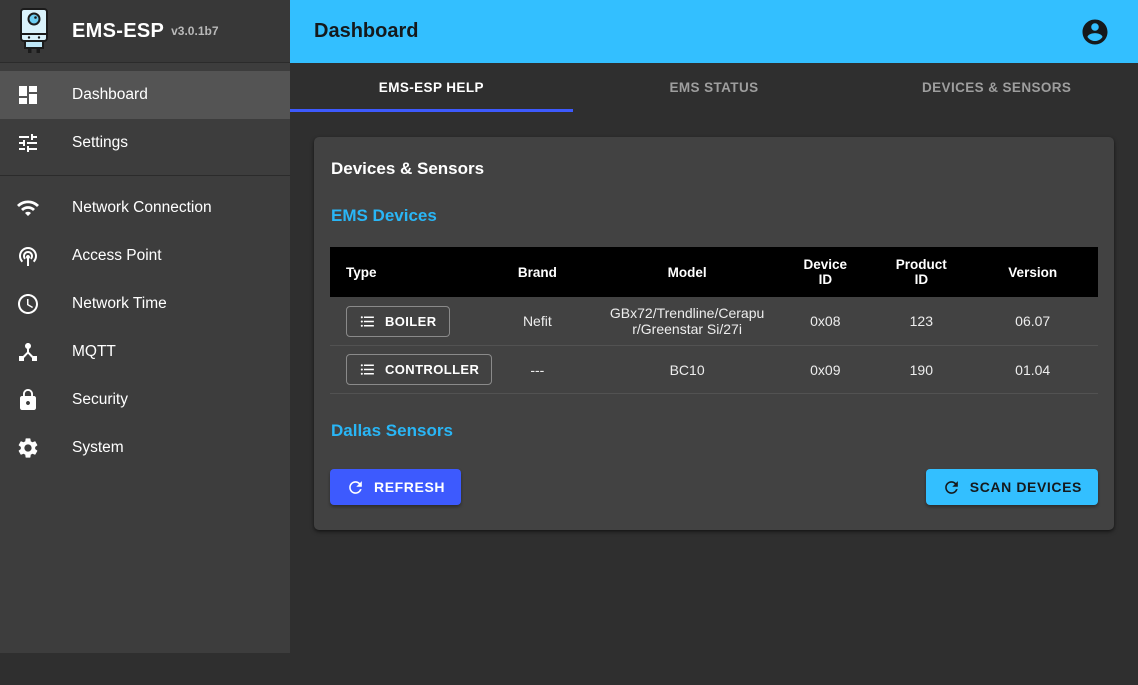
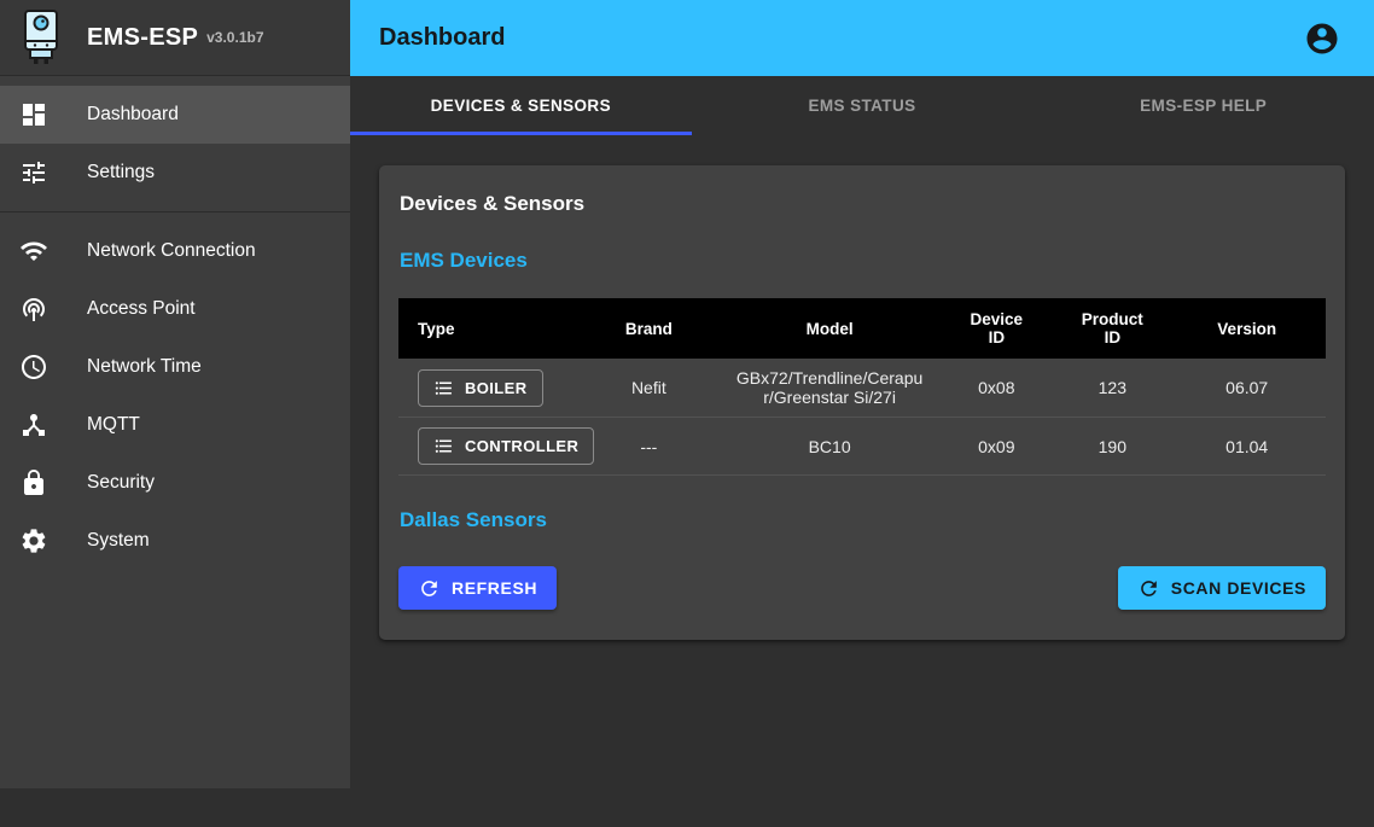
  EMS-ESP
  v3.0.1b7
  Dashboard
  Settings
  Network Connection
  Access Point
  Network Time
  MQTT
  Security
  System
  Dashboard
- EMS-ESP HELP
+ DEVICES & SENSORS
  EMS STATUS
- DEVICES & SENSORS
+ EMS-ESP HELP
  Devices & Sensors
  EMS Devices
  Type	Brand	Model	Device ID	Product ID	Version
  BOILER	Nefit	GBx72/Trendline/Cerapur/Greenstar Si/27i	0x08	123	06.07
  CONTROLLER	---	BC10	0x09	190	01.04
  Dallas Sensors
  REFRESH
  SCAN DEVICES
